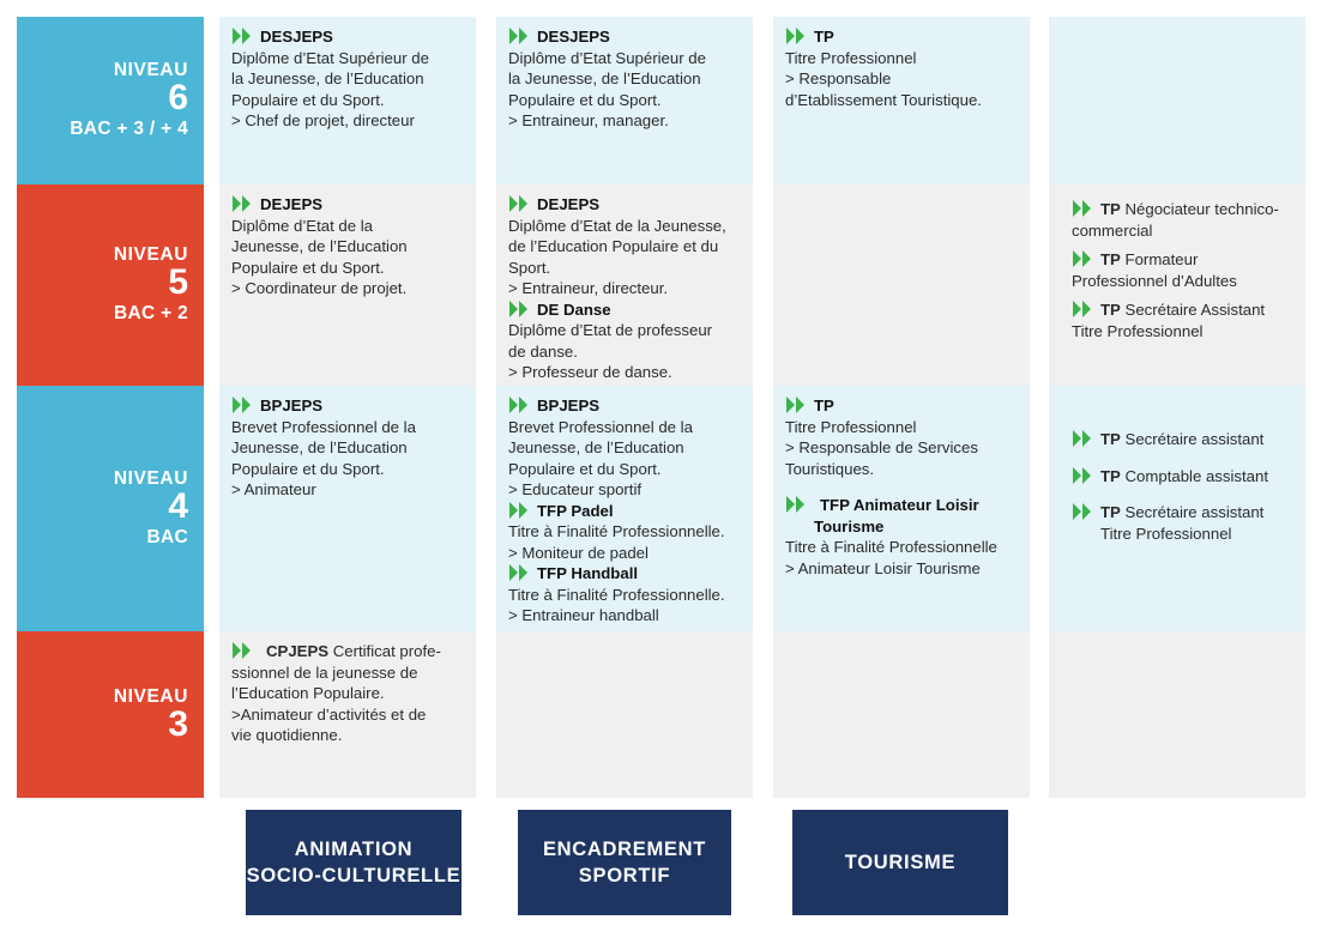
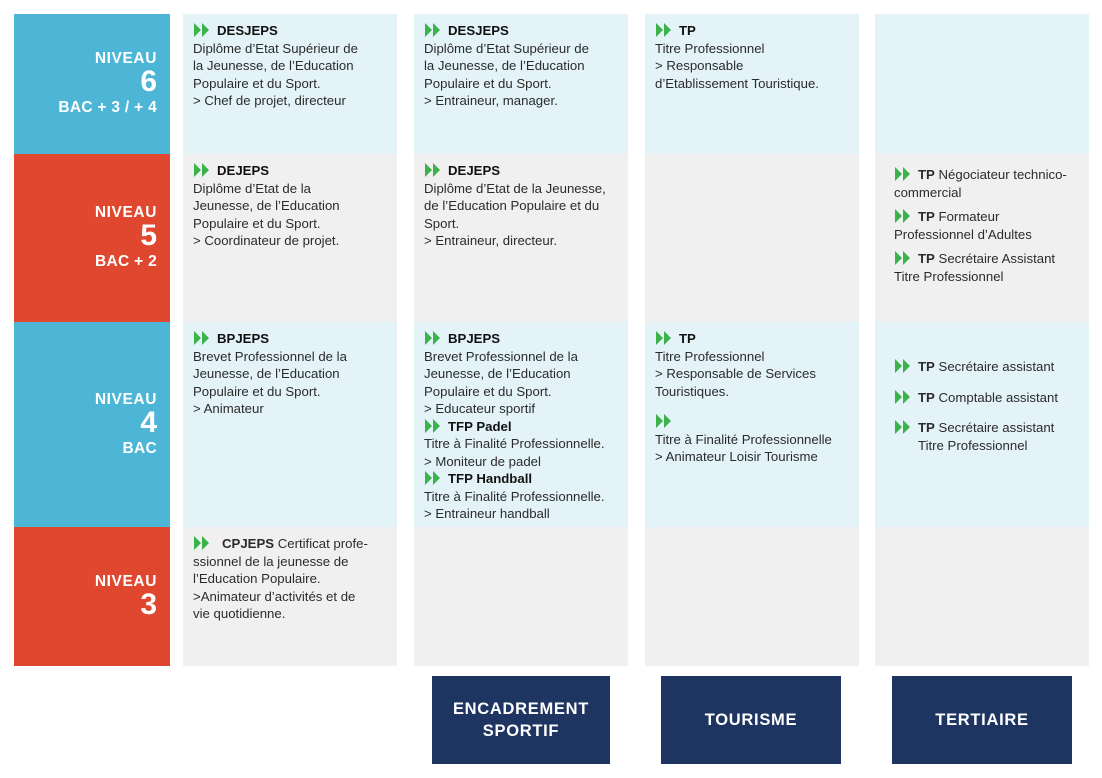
  NIVEAU
  6
  BAC + 3 / + 4
  NIVEAU
  5
  BAC + 2
  NIVEAU
  4
  BAC
  NIVEAU
  3
  DESJEPS
  Diplôme d’Etat Supérieur de
  la Jeunesse, de l’Education
  Populaire et du Sport.
  > Chef de projet, directeur
  DEJEPS
  Diplôme d’Etat de la
  Jeunesse, de l’Education
  Populaire et du Sport.
  > Coordinateur de projet.
  BPJEPS
  Brevet Professionnel de la
  Jeunesse, de l’Education
  Populaire et du Sport.
  > Animateur
  CPJEPS Certificat profe-
  ssionnel de la jeunesse de
  l’Education Populaire.
  >Animateur d’activités et de
  vie quotidienne.
  DESJEPS
  Diplôme d’Etat Supérieur de
  la Jeunesse, de l’Education
  Populaire et du Sport.
  > Entraineur, manager.
  DEJEPS
  Diplôme d’Etat de la Jeunesse,
  de l’Education Populaire et du
  Sport.
  > Entraineur, directeur.
- DE Danse
- Diplôme d’Etat de professeur
- de danse.
- > Professeur de danse.
  BPJEPS
  Brevet Professionnel de la
  Jeunesse, de l’Education
  Populaire et du Sport.
  > Educateur sportif
  TFP Padel
  Titre à Finalité Professionnelle.
  > Moniteur de padel
  TFP Handball
  Titre à Finalité Professionnelle.
  > Entraineur handball
  TP
  Titre Professionnel
  > Responsable
  d’Etablissement Touristique.
  TP
  Titre Professionnel
  > Responsable de Services
  Touristiques.
- TFP Animateur Loisir Tourisme
  Titre à Finalité Professionnelle
  > Animateur Loisir Tourisme
  TP Négociateur technico-
  commercial
  TP Formateur
  Professionnel d’Adultes
  TP Secrétaire Assistant
  Titre Professionnel
  TP Secrétaire assistant
  TP Comptable assistant
  TP Secrétaire assistant
  Titre Professionnel
- ANIMATION
- SOCIO-CULTURELLE
  ENCADREMENT
  SPORTIF
  TOURISME
+ TERTIAIRE
